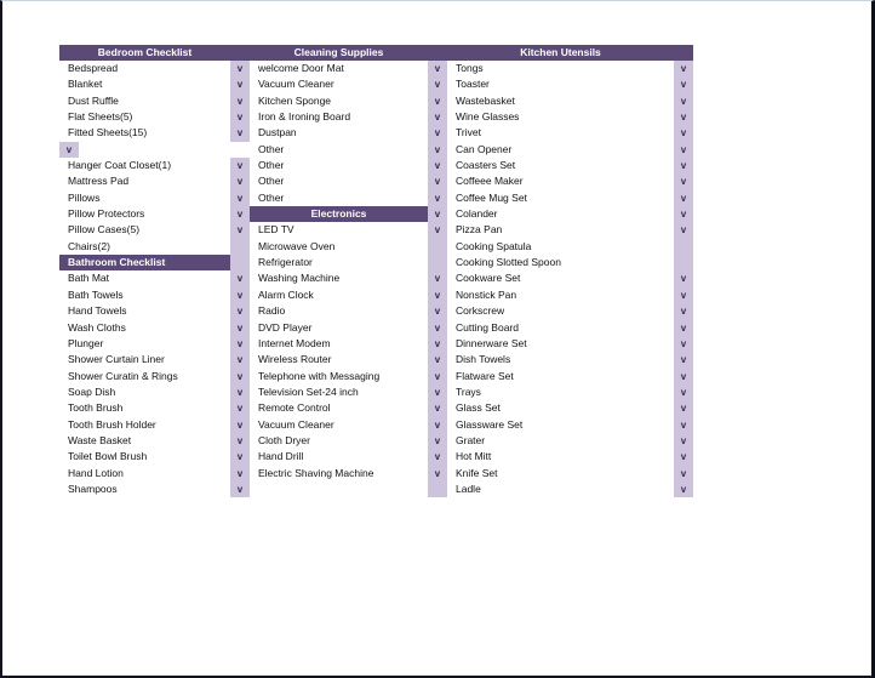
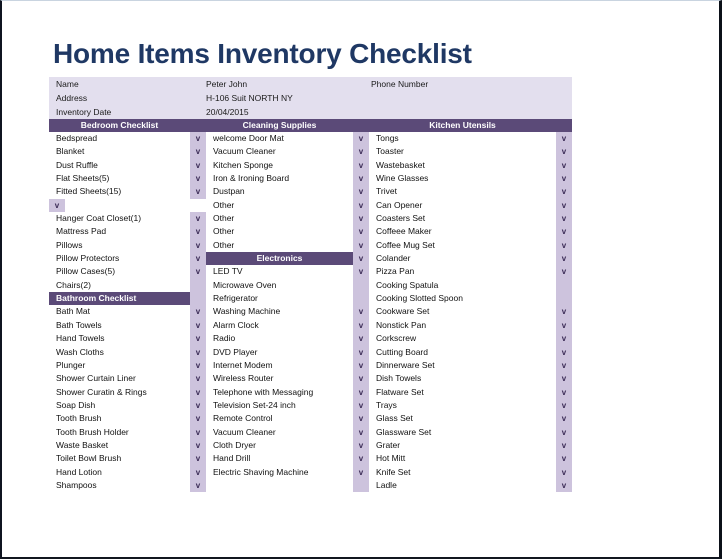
+ Home Items Inventory Checklist
+ Name
+ Peter John
+ Phone Number
+ Address
+ H-106 Suit NORTH NY
+ Inventory Date
+ 20/04/2015
  Bedroom Checklist
  Cleaning Supplies
  Kitchen Utensils
  Bedspread
  v
  Blanket
  v
  Dust Ruffle
  v
  Flat Sheets(5)
  v
  Fitted Sheets(15)
  v
  v
  Hanger Coat Closet(1)
  v
  Mattress Pad
  v
  Pillows
  v
  Pillow Protectors
  v
  Pillow Cases(5)
  v
  Chairs(2)
  Bathroom Checklist
  Bath Mat
  v
  Bath Towels
  v
  Hand Towels
  v
  Wash Cloths
  v
  Plunger
  v
  Shower Curtain Liner
  v
  Shower Curatin & Rings
  v
  Soap Dish
  v
  Tooth Brush
  v
  Tooth Brush Holder
  v
  Waste Basket
  v
  Toilet Bowl Brush
  v
  Hand Lotion
  v
  Shampoos
  v
  welcome Door Mat
  v
  Vacuum Cleaner
  v
  Kitchen Sponge
  v
  Iron & Ironing Board
  v
  Dustpan
  v
  Other
  v
  Other
  v
  Other
  v
  Other
  v
  Electronics
  v
  LED TV
  v
  Microwave Oven
  Refrigerator
  Washing Machine
  v
  Alarm Clock
  v
  Radio
  v
  DVD Player
  v
  Internet Modem
  v
  Wireless Router
  v
  Telephone with Messaging
  v
  Television Set-24 inch
  v
  Remote Control
  v
  Vacuum Cleaner
  v
  Cloth Dryer
  v
  Hand Drill
  v
  Electric Shaving Machine
  v
  Tongs
  v
  Toaster
  v
  Wastebasket
  v
  Wine Glasses
  v
  Trivet
  v
  Can Opener
  v
  Coasters Set
  v
  Coffeee Maker
  v
  Coffee Mug Set
  v
  Colander
  v
  Pizza Pan
  v
  Cooking Spatula
  Cooking Slotted Spoon
  Cookware Set
  v
  Nonstick Pan
  v
  Corkscrew
  v
  Cutting Board
  v
  Dinnerware Set
  v
  Dish Towels
  v
  Flatware Set
  v
  Trays
  v
  Glass Set
  v
  Glassware Set
  v
  Grater
  v
  Hot Mitt
  v
  Knife Set
  v
  Ladle
  v
